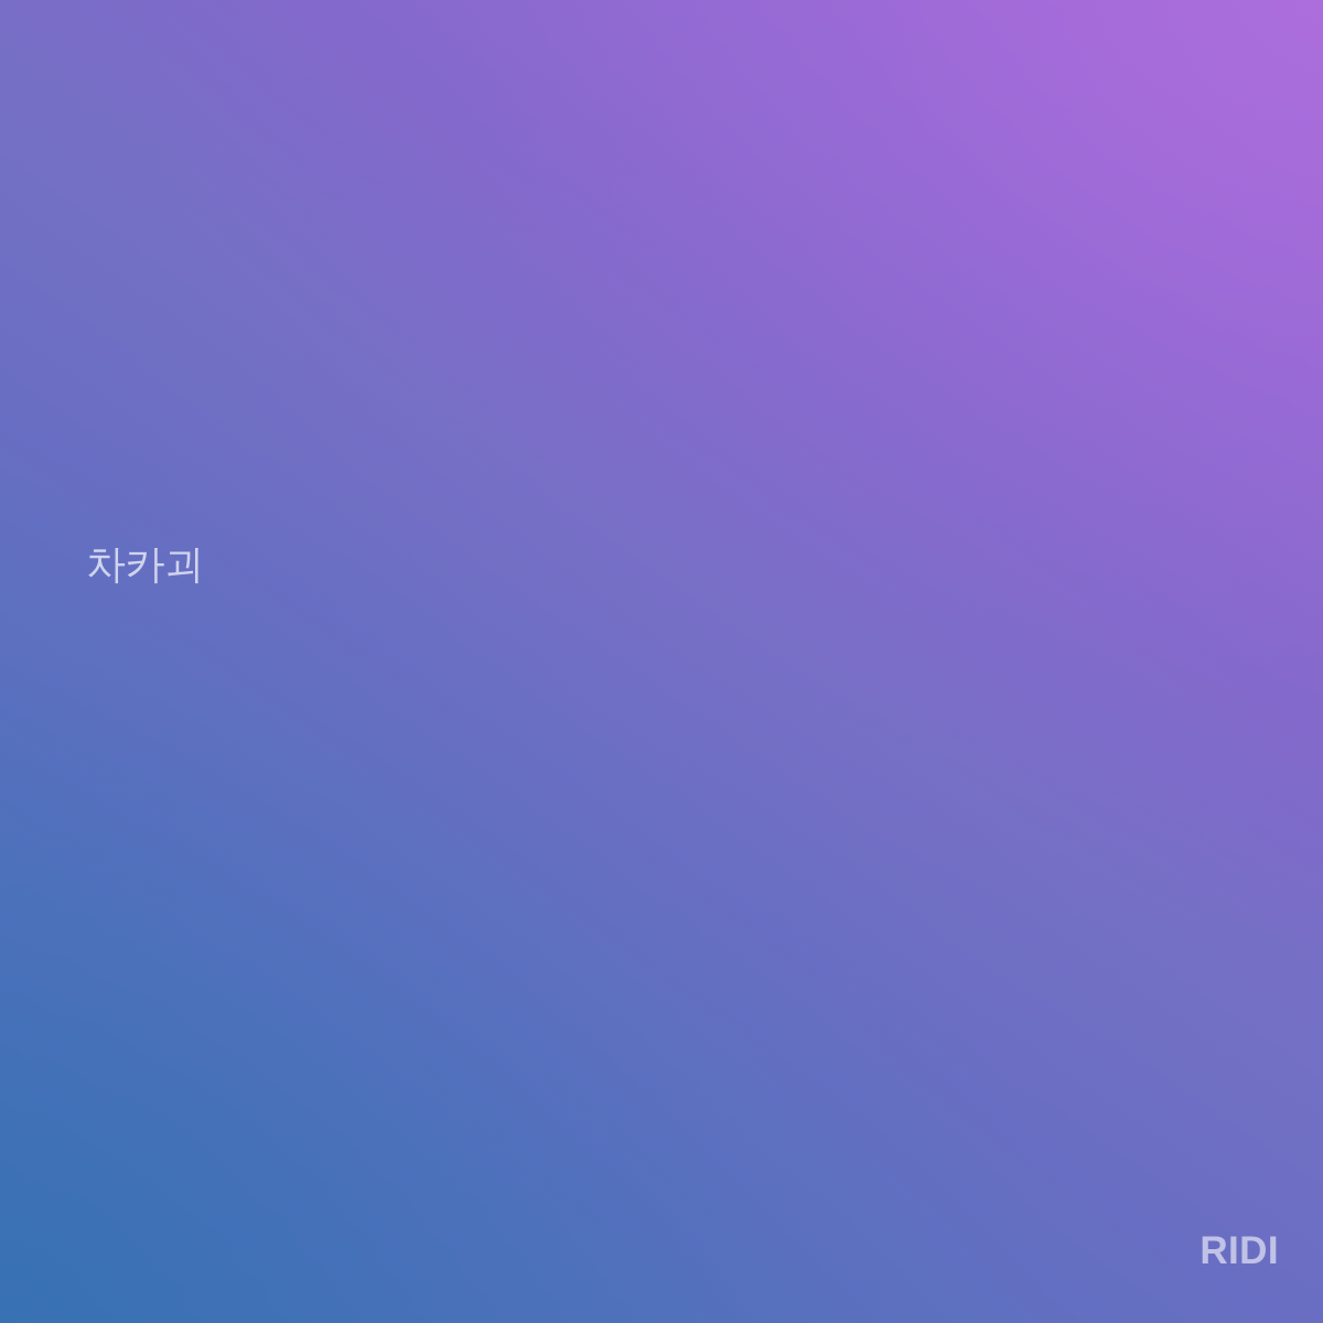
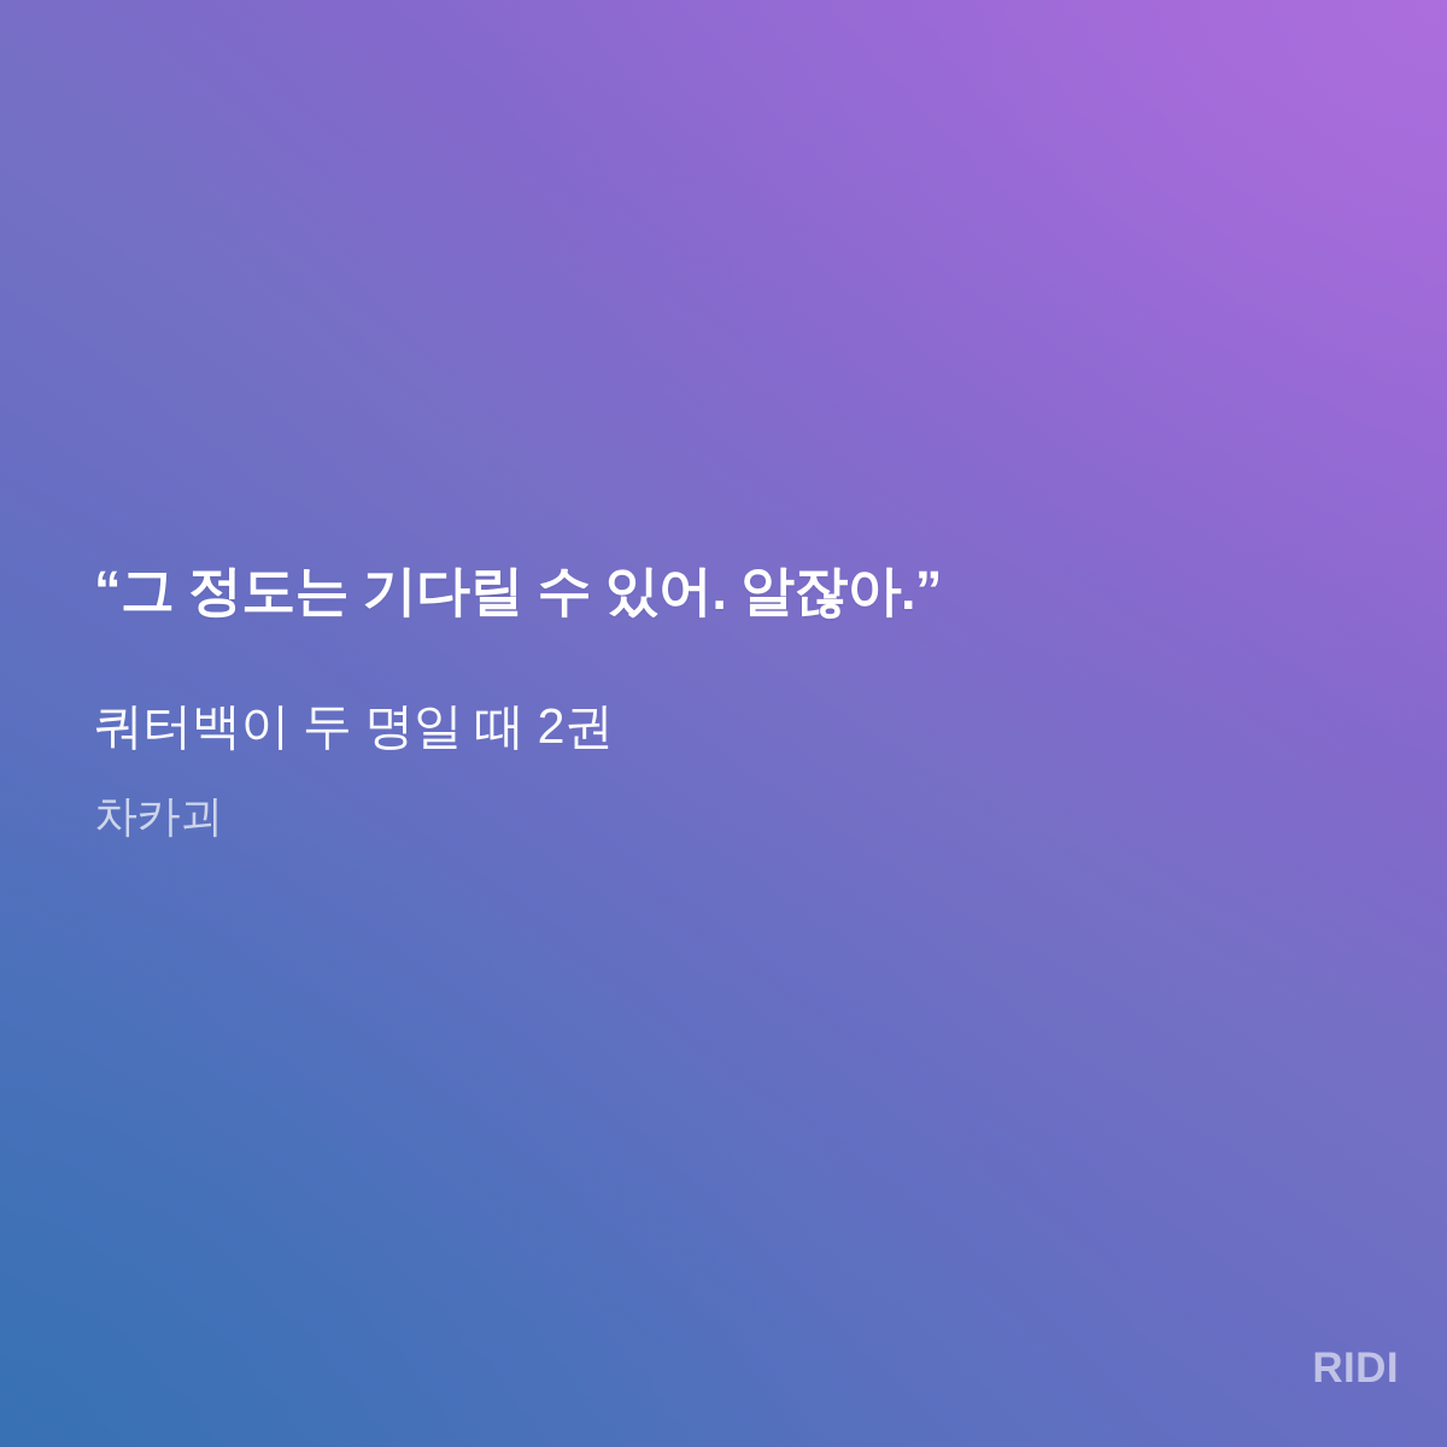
+ “그 정도는 기다릴 수 있어. 알잖아.”
+ 쿼터백이 두 명일 때 2권
  차카괴
  RIDI
